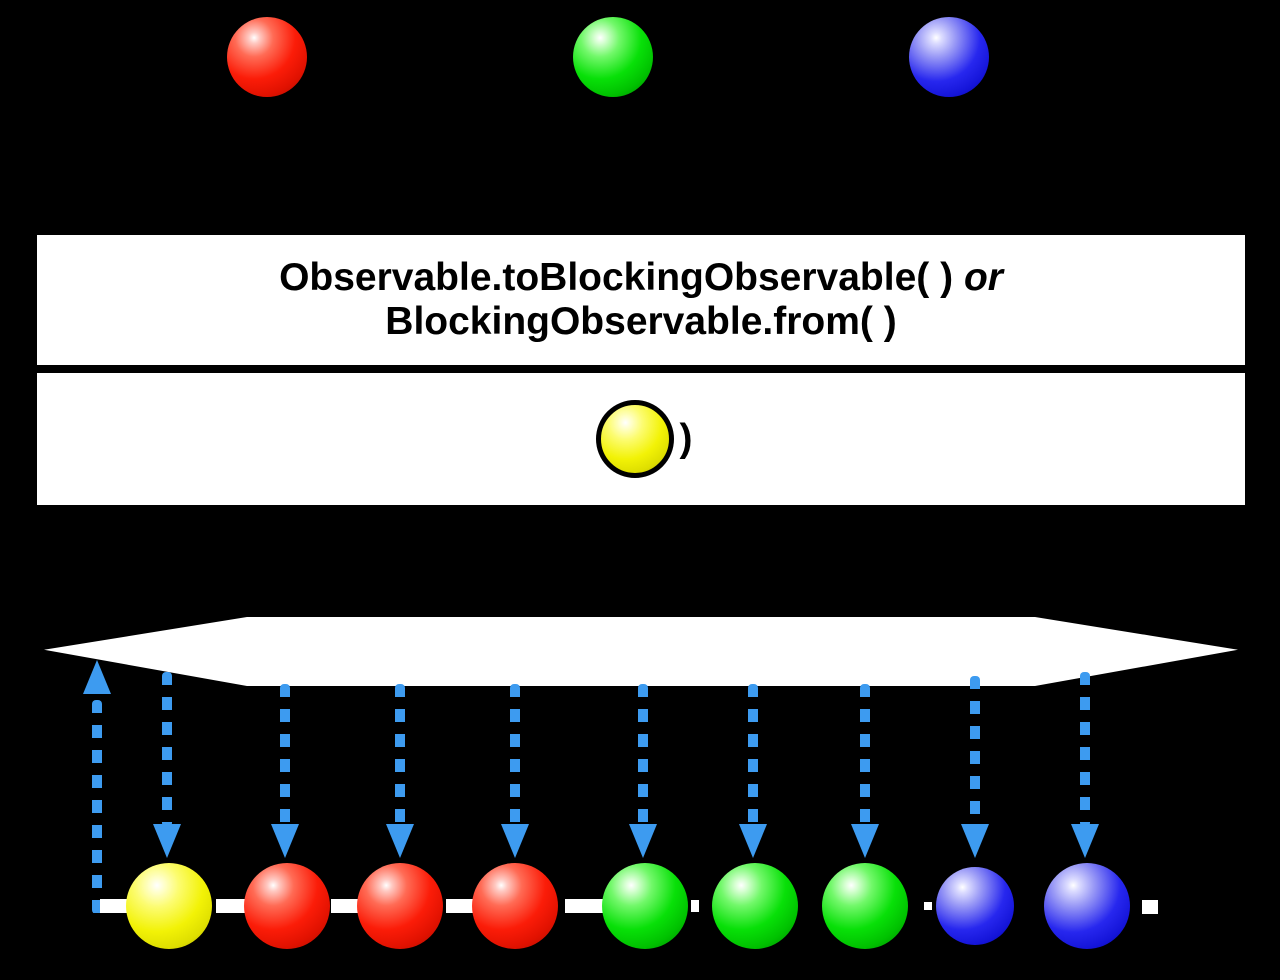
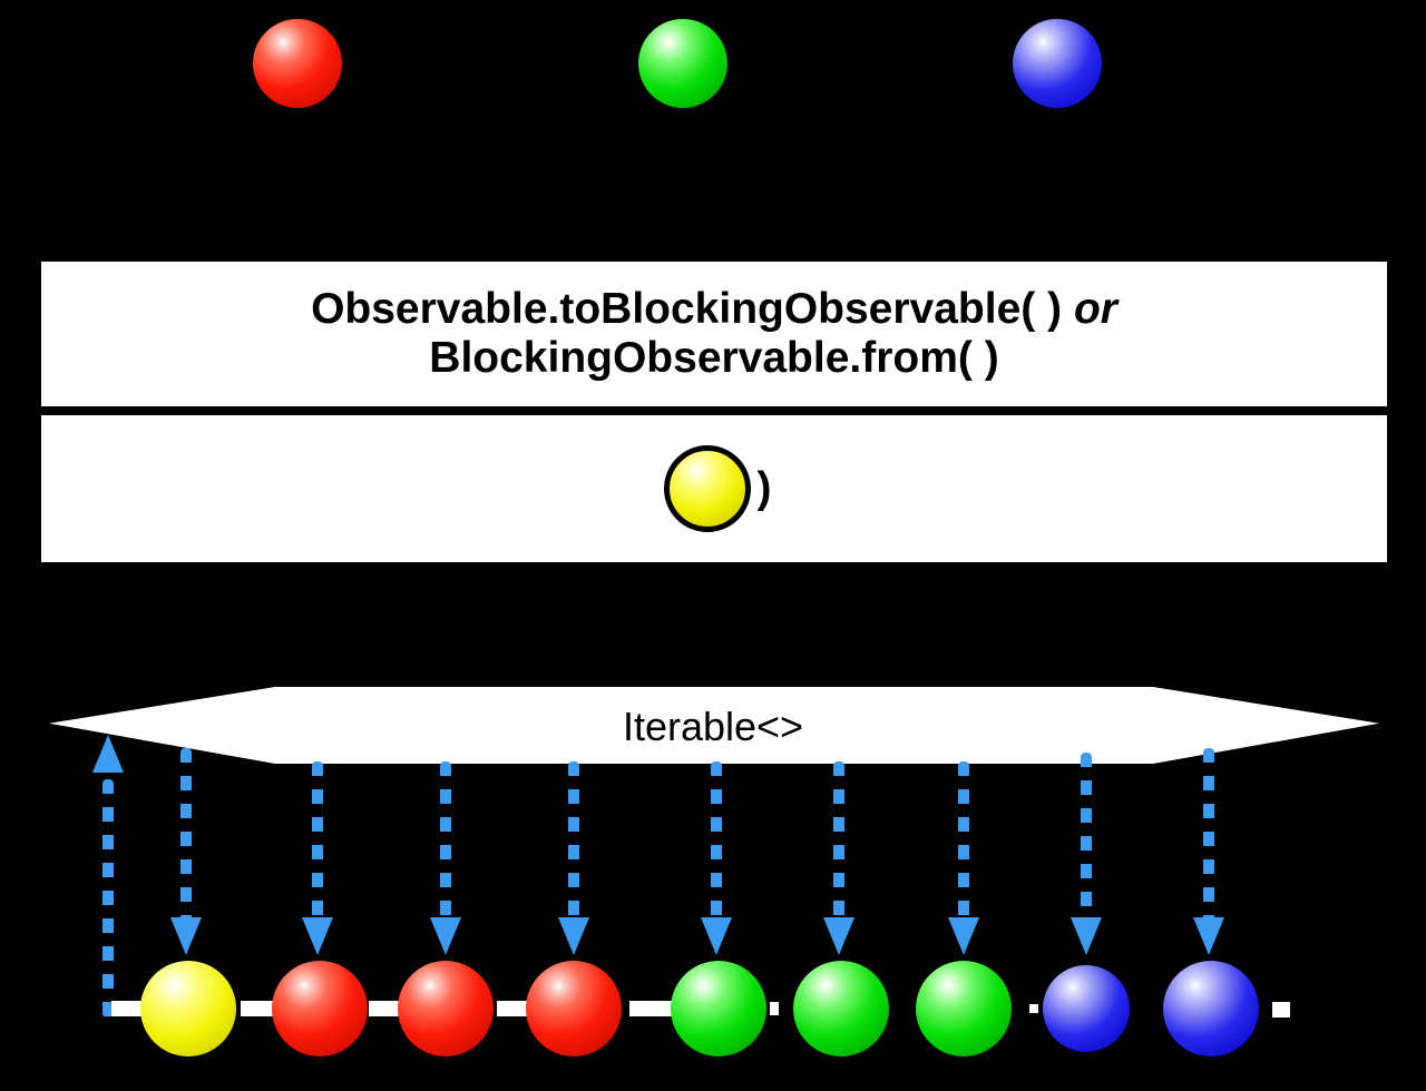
  Observable.toBlockingObservable( ) or
  BlockingObservable.from( )
  )
+ Iterable<>
